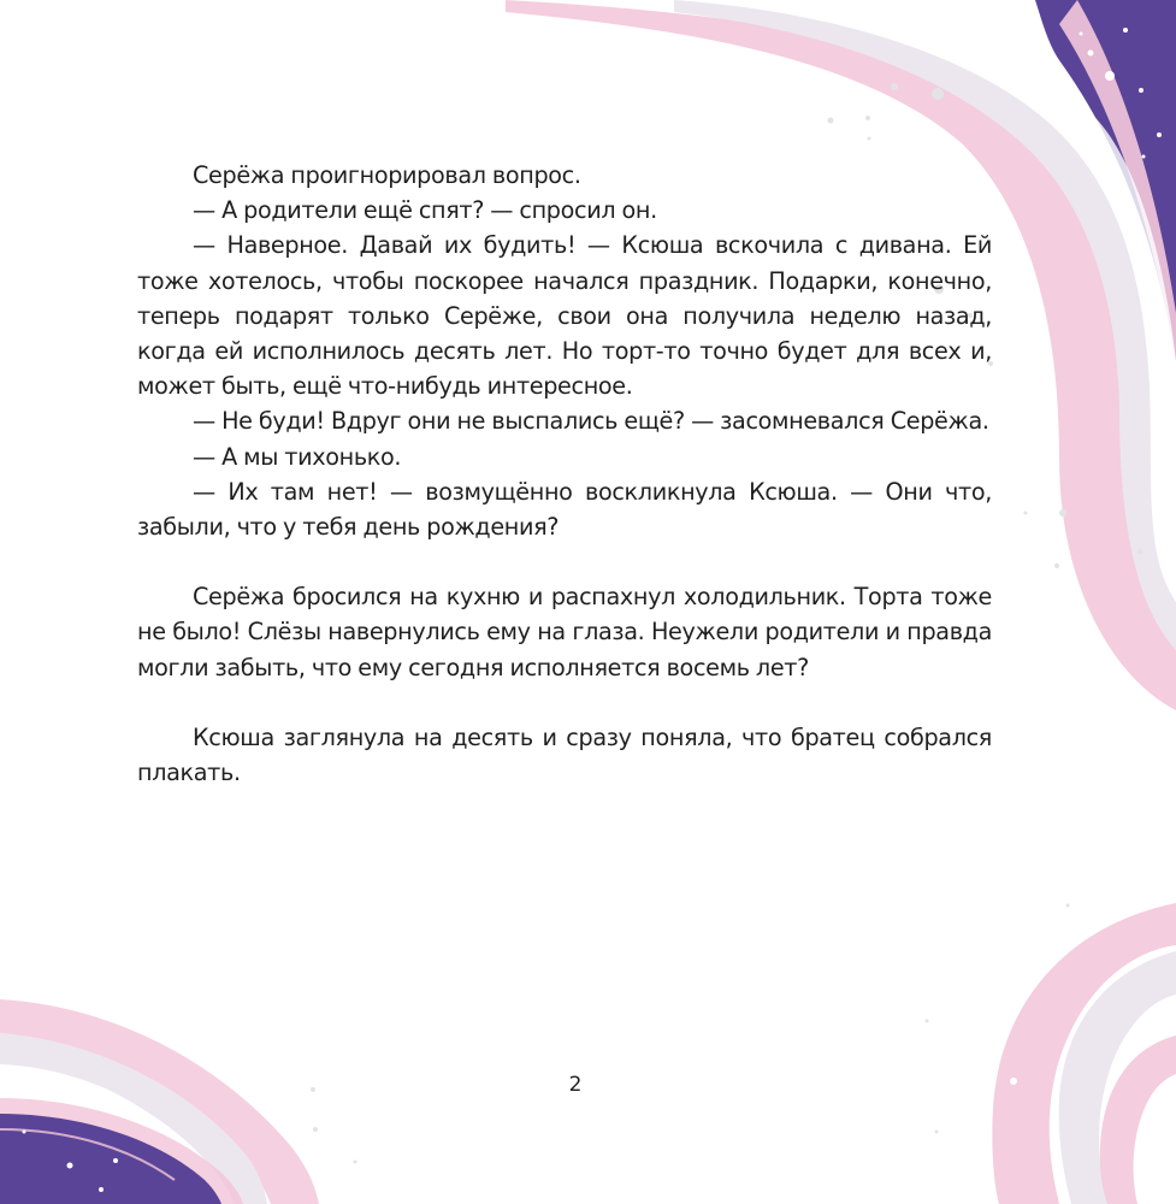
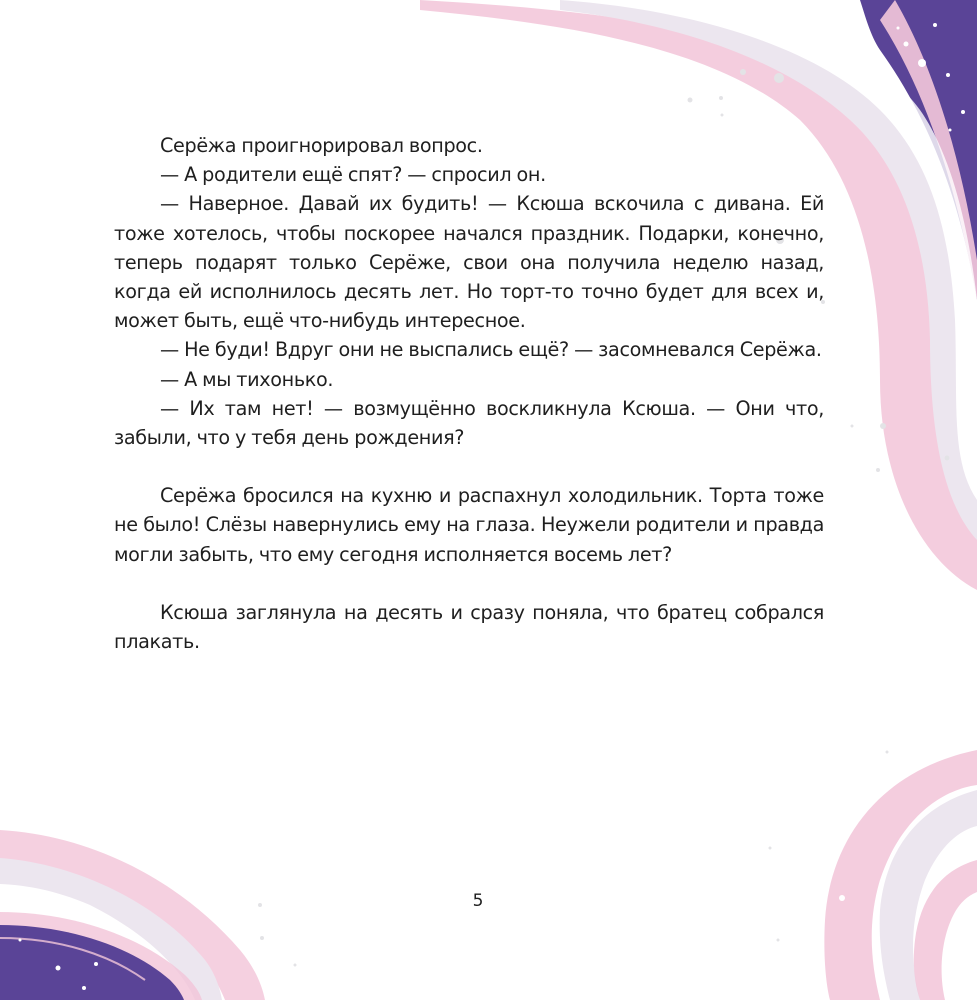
  Серёжа проигнорировал вопрос.
  — А родители ещё спят? — спросил он.
  — Наверное. Давай их будить! — Ксюша вскочила с дивана. Ей тоже хотелось, чтобы поскорее начался праздник. Подарки, конечно, теперь подарят только Серёже, свои она получила неделю назад, когда ей исполнилось десять лет. Но торт-то точно будет для всех и, может быть, ещё что-нибудь интересное.
  — Не буди! Вдруг они не выспались ещё? — засомневался Серёжа.
  — А мы тихонько.
  — Их там нет! — возмущённо воскликнула Ксюша. — Они что, забыли, что у тебя день рождения?
  Серёжа бросился на кухню и распахнул холодильник. Торта тоже не было! Слёзы навернулись ему на глаза. Неужели родители и правда могли забыть, что ему сегодня исполняется восемь лет?
  Ксюша заглянула на десять и сразу поняла, что братец собрался плакать.
- 2
+ 5
